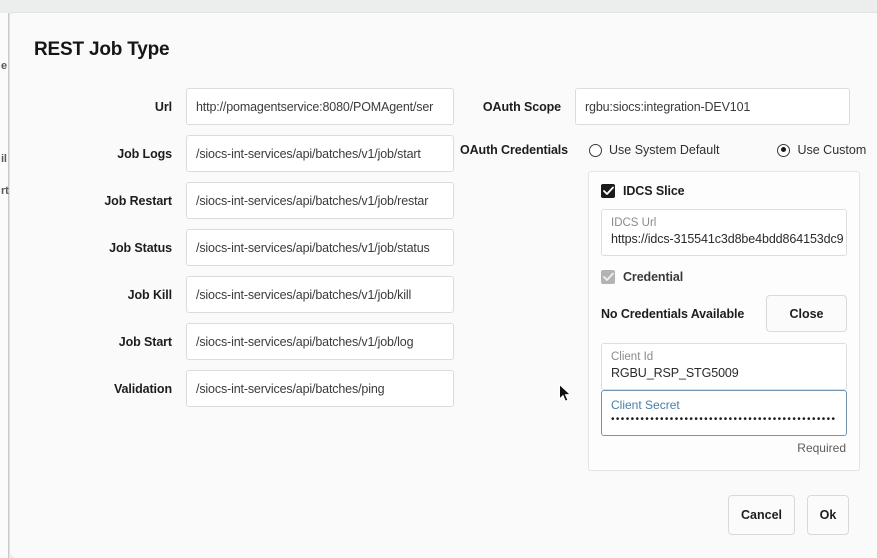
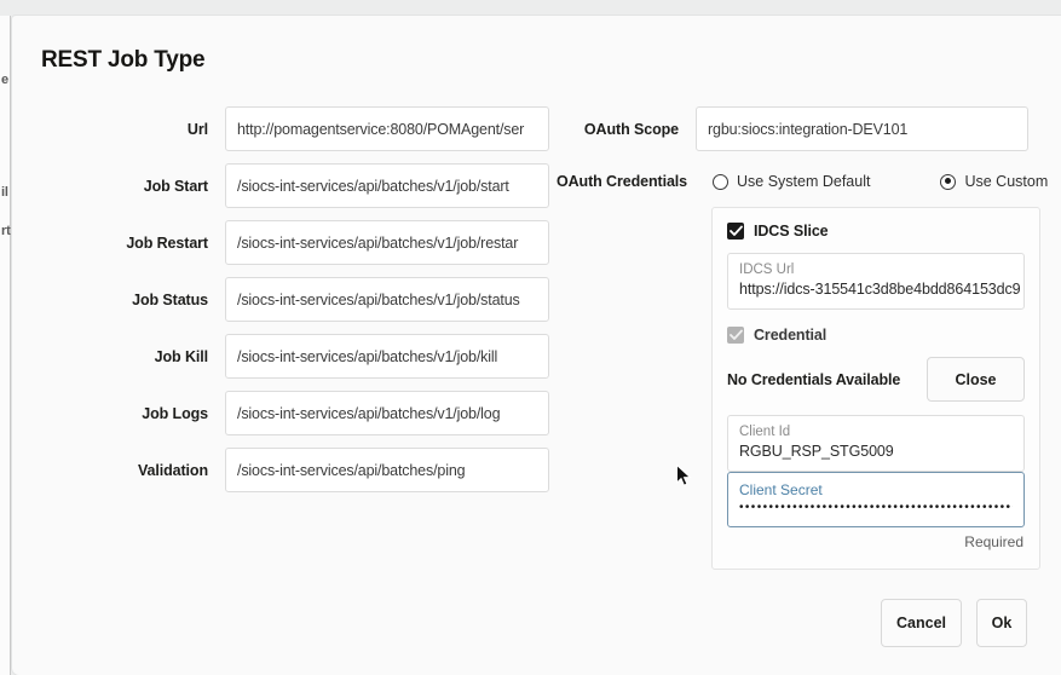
  e
  il
  rt
  REST Job Type
  Url
  http://pomagentservice:8080/POMAgent/ser
- Job Logs
+ Job Start
  /siocs-int-services/api/batches/v1/job/start
  Job Restart
  /siocs-int-services/api/batches/v1/job/restar
  Job Status
  /siocs-int-services/api/batches/v1/job/status
  Job Kill
  /siocs-int-services/api/batches/v1/job/kill
- Job Start
+ Job Logs
  /siocs-int-services/api/batches/v1/job/log
  Validation
  /siocs-int-services/api/batches/ping
  OAuth Scope
  rgbu:siocs:integration-DEV101
  OAuth Credentials
  Use System Default
  Use Custom
  IDCS Slice
  IDCS Url
  https://idcs-315541c3d8be4bdd864153dc9
  Credential
  No Credentials Available
  Close
  Client Id
  RGBU_RSP_STG5009
  Client Secret
  ••••••••••••••••••••••••••••••••••••••••••••••
  Required
  Cancel
  Ok
